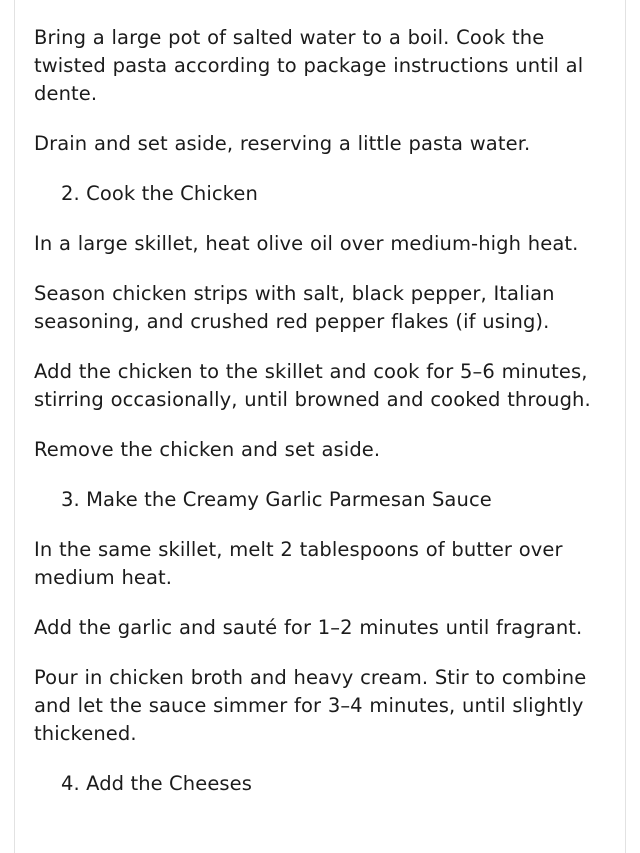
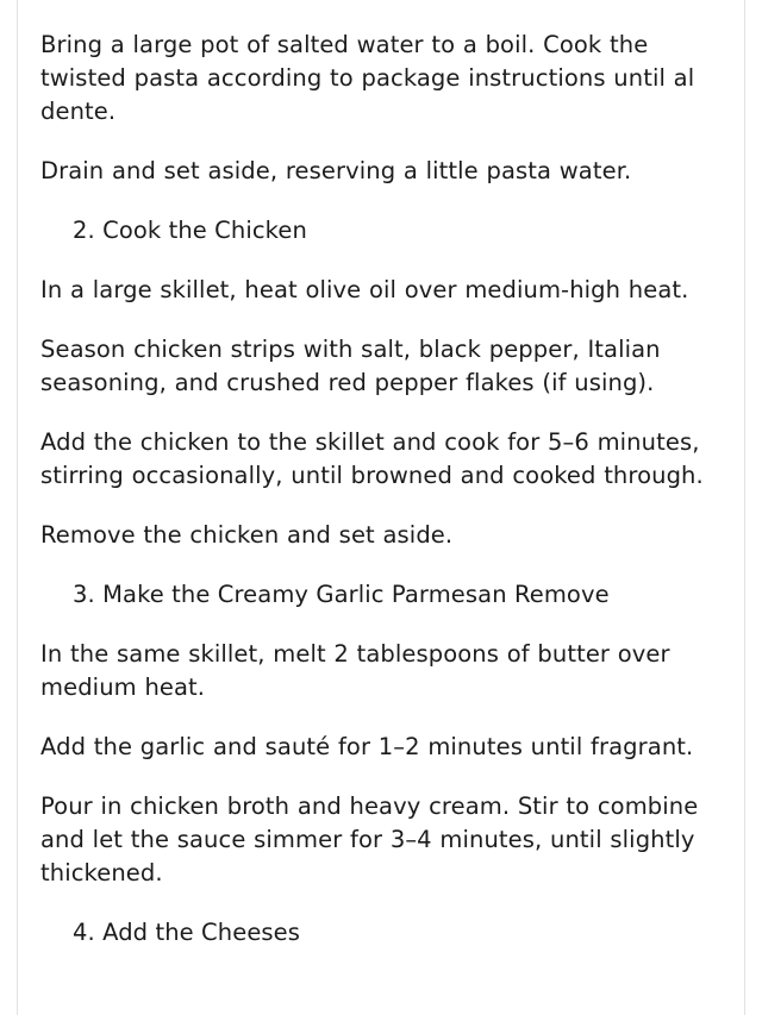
  Bring a large pot of salted water to a boil. Cook the twisted pasta according to package instructions until al dente.
  Drain and set aside, reserving a little pasta water.
  2. Cook the Chicken
  In a large skillet, heat olive oil over medium-high heat.
  Season chicken strips with salt, black pepper, Italian seasoning, and crushed red pepper flakes (if using).
  Add the chicken to the skillet and cook for 5–6 minutes, stirring occasionally, until browned and cooked through.
  Remove the chicken and set aside.
- 3. Make the Creamy Garlic Parmesan Sauce
+ 3. Make the Creamy Garlic Parmesan Remove
  In the same skillet, melt 2 tablespoons of butter over medium heat.
  Add the garlic and sauté for 1–2 minutes until fragrant.
  Pour in chicken broth and heavy cream. Stir to combine and let the sauce simmer for 3–4 minutes, until slightly thickened.
  4. Add the Cheeses
